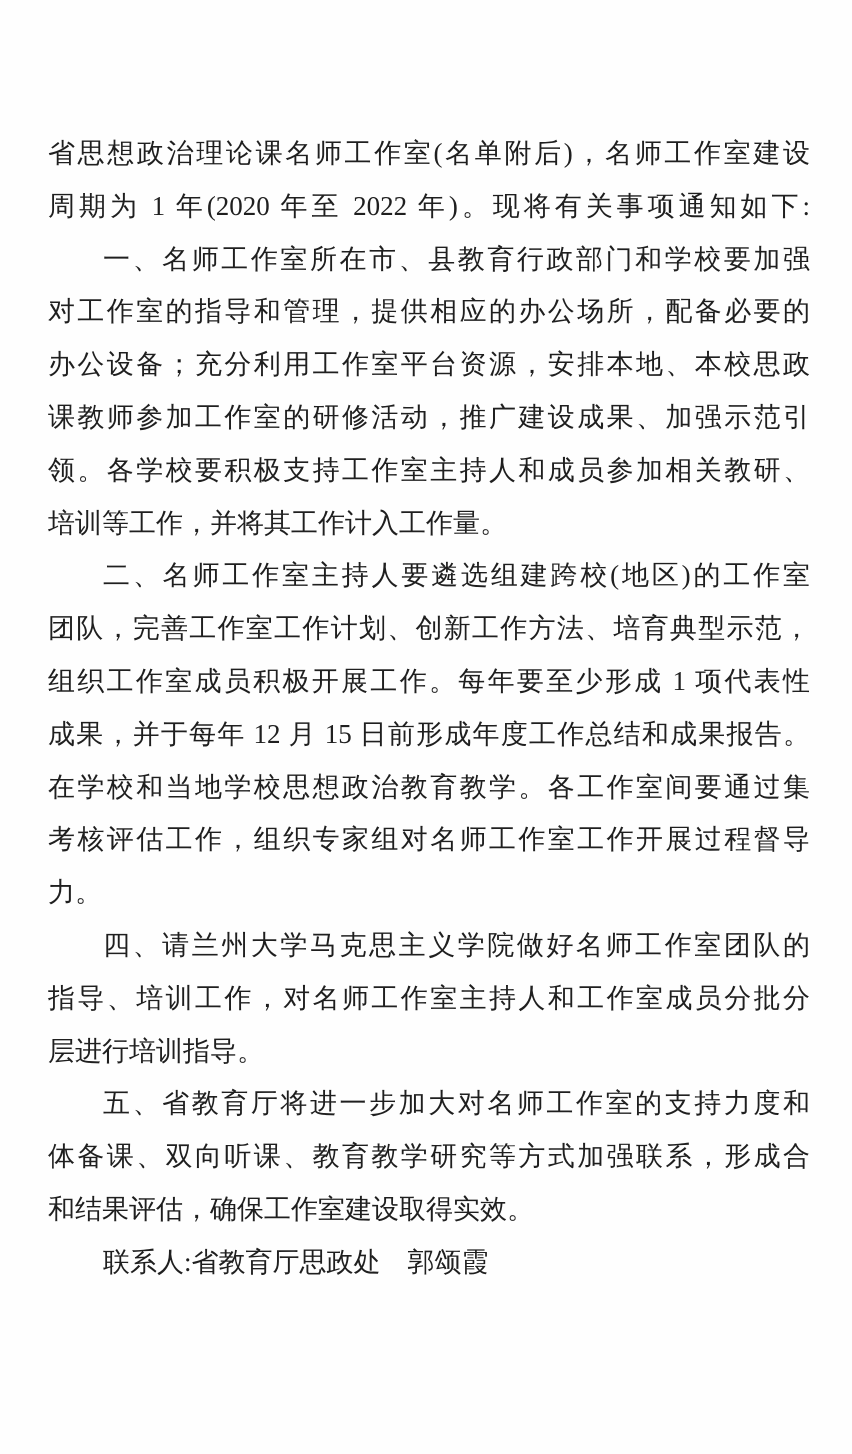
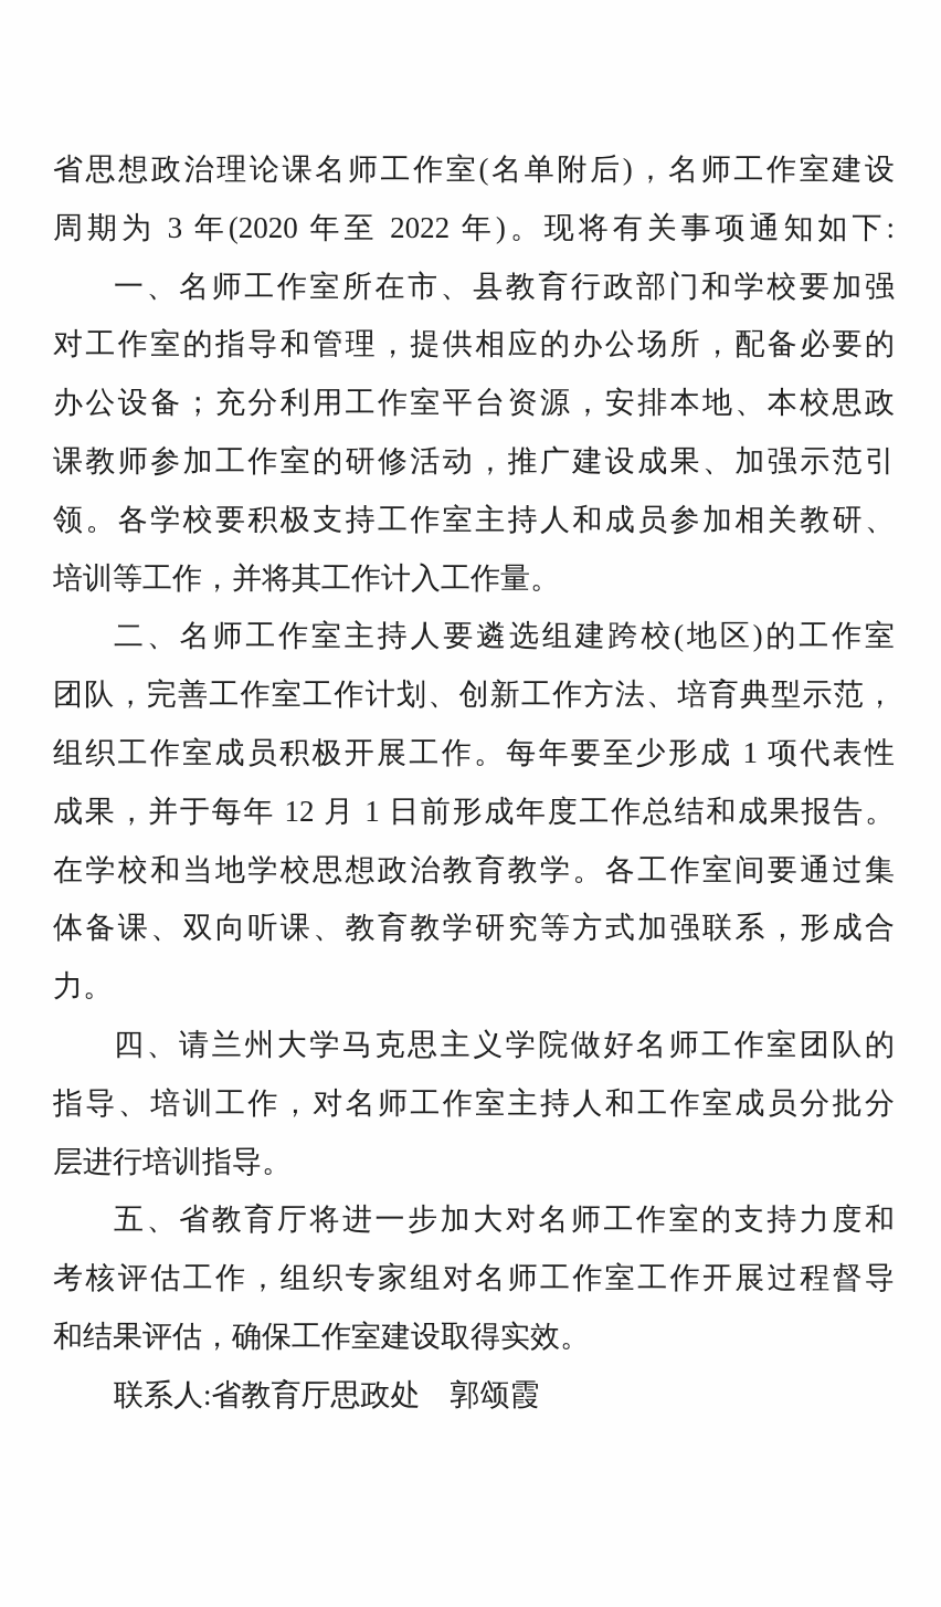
  省思想政治理论课名师工作室(名单附后)，名师工作室建设
- 周期为 1 年(2020 年至 2022 年)。现将有关事项通知如下:
+ 周期为 3 年(2020 年至 2022 年)。现将有关事项通知如下:
  一、名师工作室所在市、县教育行政部门和学校要加强
  对工作室的指导和管理，提供相应的办公场所，配备必要的
  办公设备；充分利用工作室平台资源，安排本地、本校思政
  课教师参加工作室的研修活动，推广建设成果、加强示范引
  领。各学校要积极支持工作室主持人和成员参加相关教研、
  培训等工作，并将其工作计入工作量。
  二、名师工作室主持人要遴选组建跨校(地区)的工作室
  团队，完善工作室工作计划、创新工作方法、培育典型示范，
  组织工作室成员积极开展工作。每年要至少形成 1 项代表性
- 成果，并于每年 12 月 15 日前形成年度工作总结和成果报告。
+ 成果，并于每年 12 月 1 日前形成年度工作总结和成果报告。
  在学校和当地学校思想政治教育教学。各工作室间要通过集
- 考核评估工作，组织专家组对名师工作室工作开展过程督导
+ 体备课、双向听课、教育教学研究等方式加强联系，形成合
  力。
  四、请兰州大学马克思主义学院做好名师工作室团队的
  指导、培训工作，对名师工作室主持人和工作室成员分批分
  层进行培训指导。
  五、省教育厅将进一步加大对名师工作室的支持力度和
- 体备课、双向听课、教育教学研究等方式加强联系，形成合
+ 考核评估工作，组织专家组对名师工作室工作开展过程督导
  和结果评估，确保工作室建设取得实效。
  联系人:省教育厅思政处 郭颂霞
